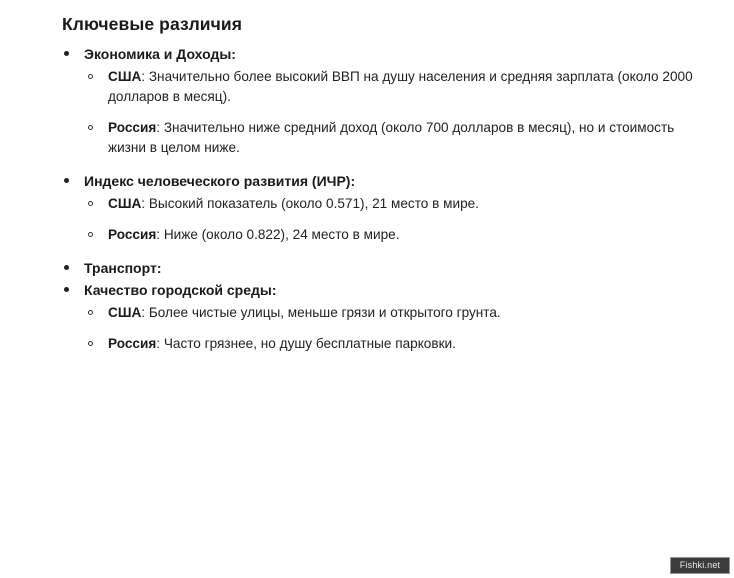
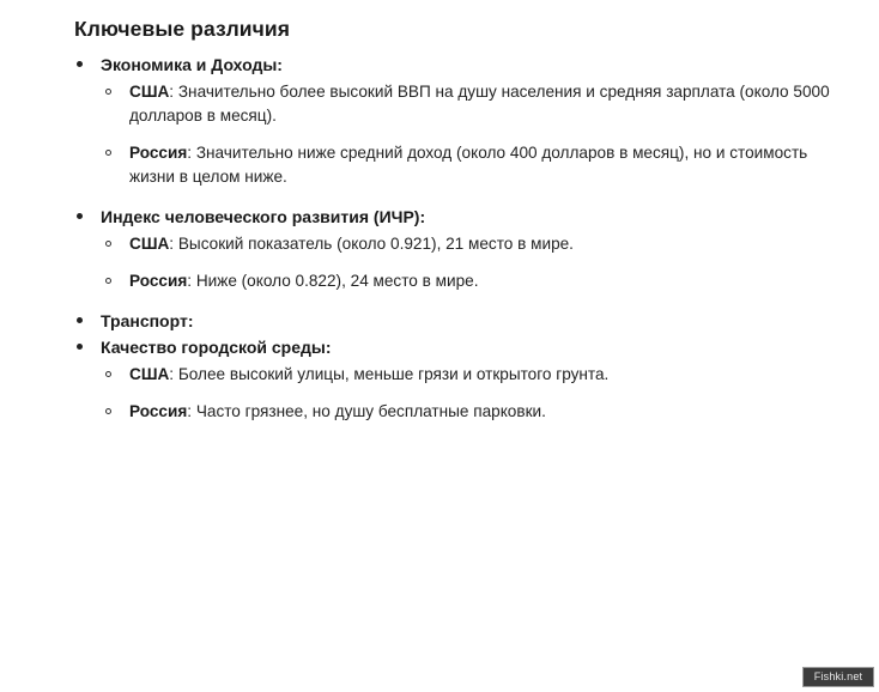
  Ключевые различия
  Экономика и Доходы:
- США: Значительно более высокий ВВП на душу населения и средняя зарплата (около 2000 долларов в месяц).
+ США: Значительно более высокий ВВП на душу населения и средняя зарплата (около 5000 долларов в месяц).
- Россия: Значительно ниже средний доход (около 700 долларов в месяц), но и стоимость жизни в целом ниже.
+ Россия: Значительно ниже средний доход (около 400 долларов в месяц), но и стоимость жизни в целом ниже.
  Индекс человеческого развития (ИЧР):
- США: Высокий показатель (около 0.571), 21 место в мире.
+ США: Высокий показатель (около 0.921), 21 место в мире.
  Россия: Ниже (около 0.822), 24 место в мире.
  Транспорт:
  Качество городской среды:
- США: Более чистые улицы, меньше грязи и открытого грунта.
+ США: Более высокий улицы, меньше грязи и открытого грунта.
  Россия: Часто грязнее, но душу бесплатные парковки.
  Fishki.net
